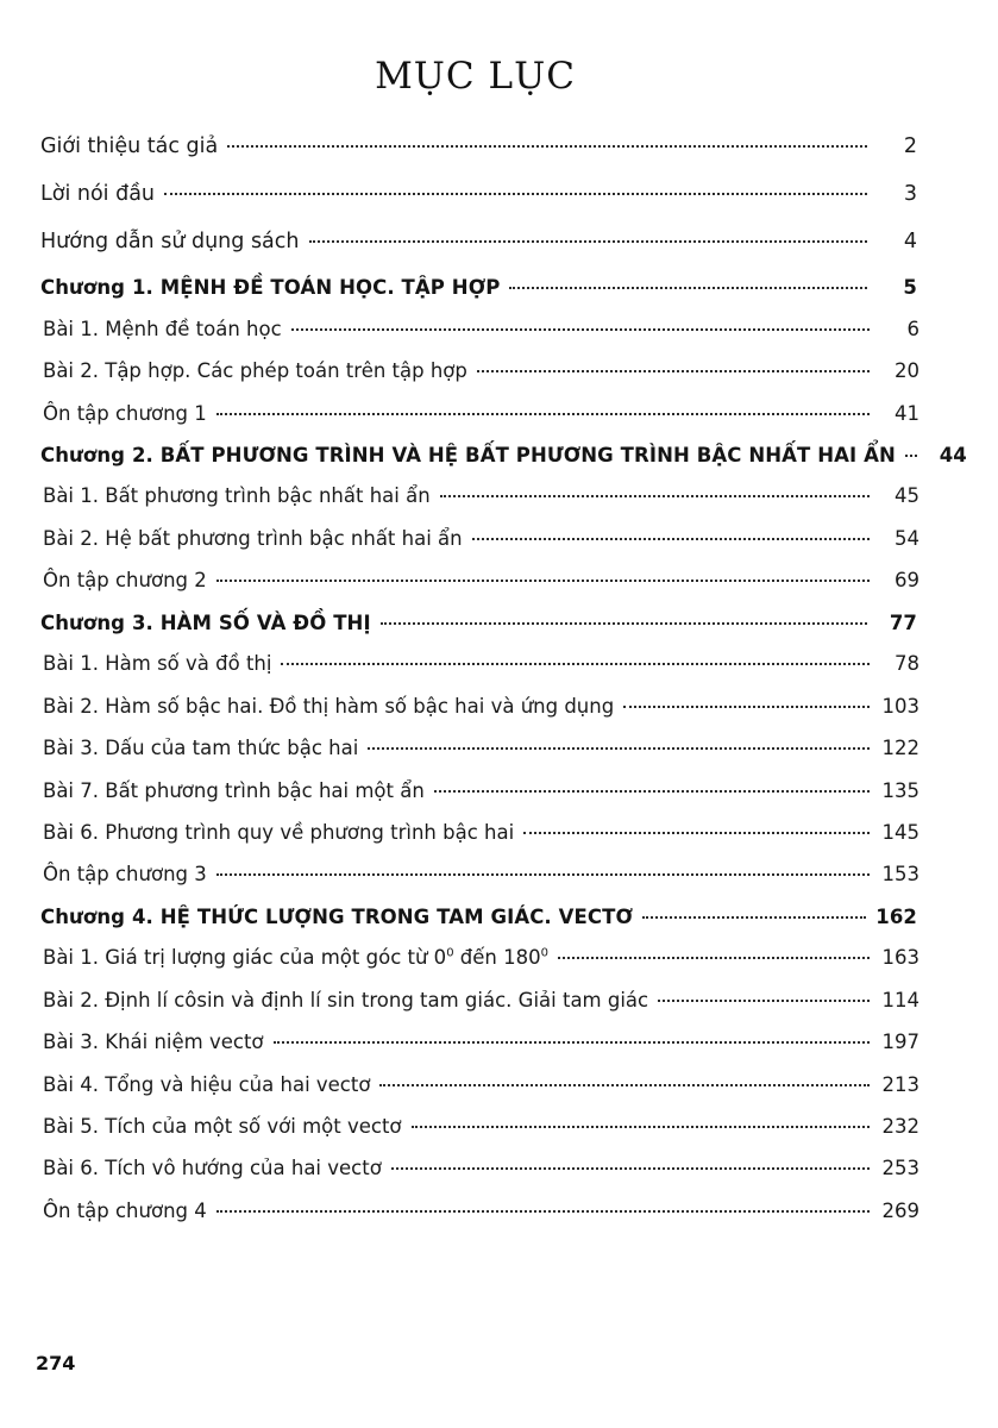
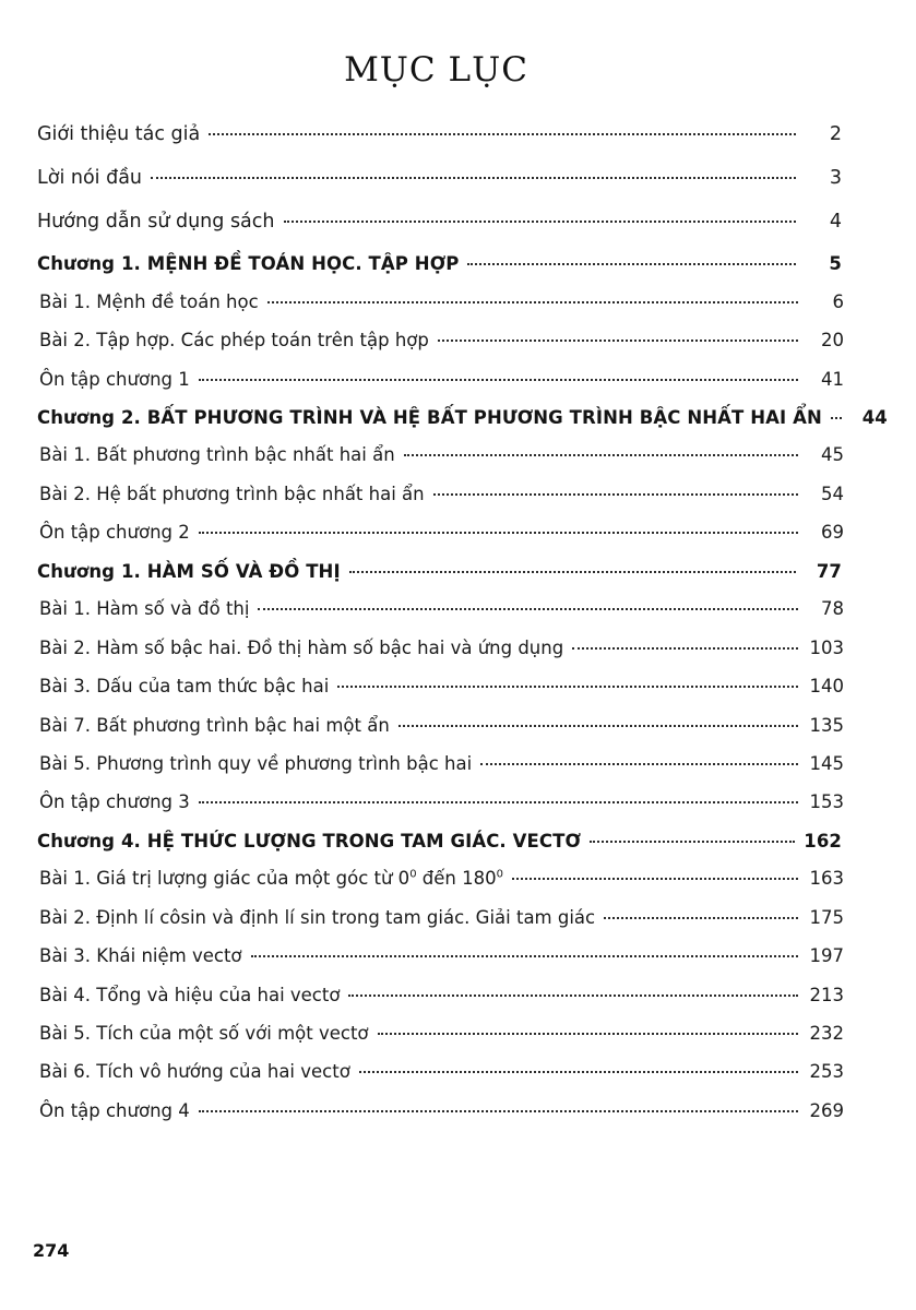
  MỤC LỤC
  Giới thiệu tác giả
  2
  Lời nói đầu
  3
  Hướng dẫn sử dụng sách
  4
  Chương 1. MỆNH ĐỀ TOÁN HỌC. TẬP HỢP
  5
  Bài 1. Mệnh đề toán học
  6
  Bài 2. Tập hợp. Các phép toán trên tập hợp
  20
  Ôn tập chương 1
  41
  Chương 2. BẤT PHƯƠNG TRÌNH VÀ HỆ BẤT PHƯƠNG TRÌNH BẬC NHẤT HAI ẨN
  44
  Bài 1. Bất phương trình bậc nhất hai ẩn
  45
  Bài 2. Hệ bất phương trình bậc nhất hai ẩn
  54
  Ôn tập chương 2
  69
- Chương 3. HÀM SỐ VÀ ĐỒ THỊ
+ Chương 1. HÀM SỐ VÀ ĐỒ THỊ
  77
  Bài 1. Hàm số và đồ thị
  78
  Bài 2. Hàm số bậc hai. Đồ thị hàm số bậc hai và ứng dụng
  103
  Bài 3. Dấu của tam thức bậc hai
- 122
+ 140
  Bài 7. Bất phương trình bậc hai một ẩn
  135
- Bài 6. Phương trình quy về phương trình bậc hai
+ Bài 5. Phương trình quy về phương trình bậc hai
  145
  Ôn tập chương 3
  153
  Chương 4. HỆ THỨC LƯỢNG TRONG TAM GIÁC. VECTƠ
  162
  Bài 1. Giá trị lượng giác của một góc từ 00 đến 1800
  163
  Bài 2. Định lí côsin và định lí sin trong tam giác. Giải tam giác
- 114
+ 175
  Bài 3. Khái niệm vectơ
  197
  Bài 4. Tổng và hiệu của hai vectơ
  213
  Bài 5. Tích của một số với một vectơ
  232
  Bài 6. Tích vô hướng của hai vectơ
  253
  Ôn tập chương 4
  269
  274
